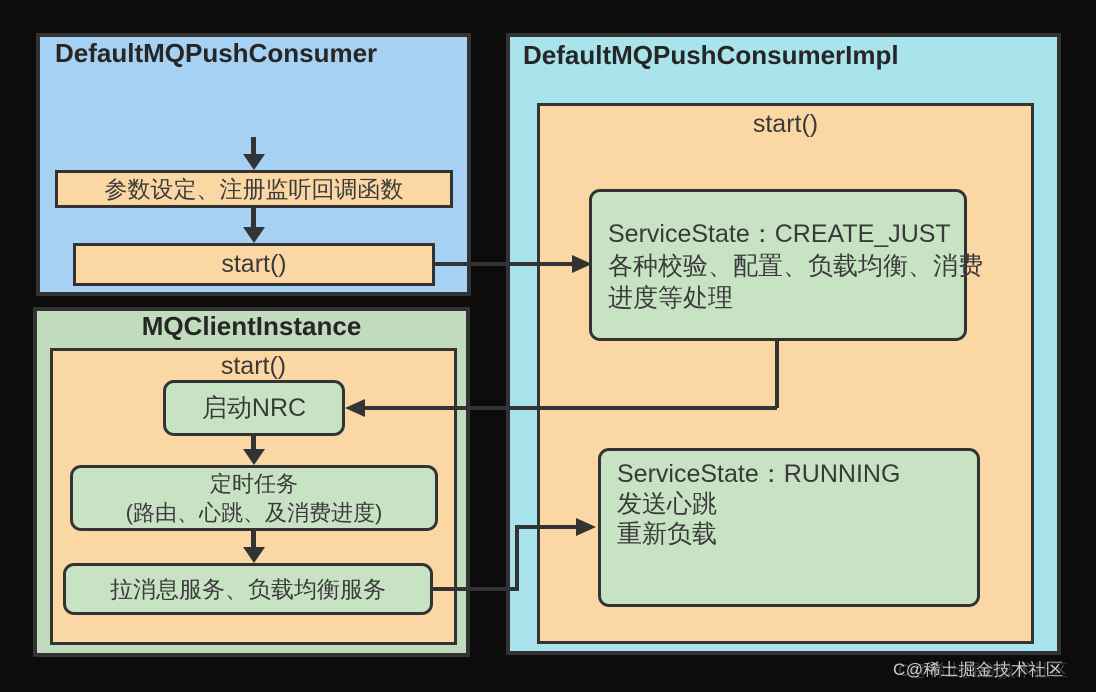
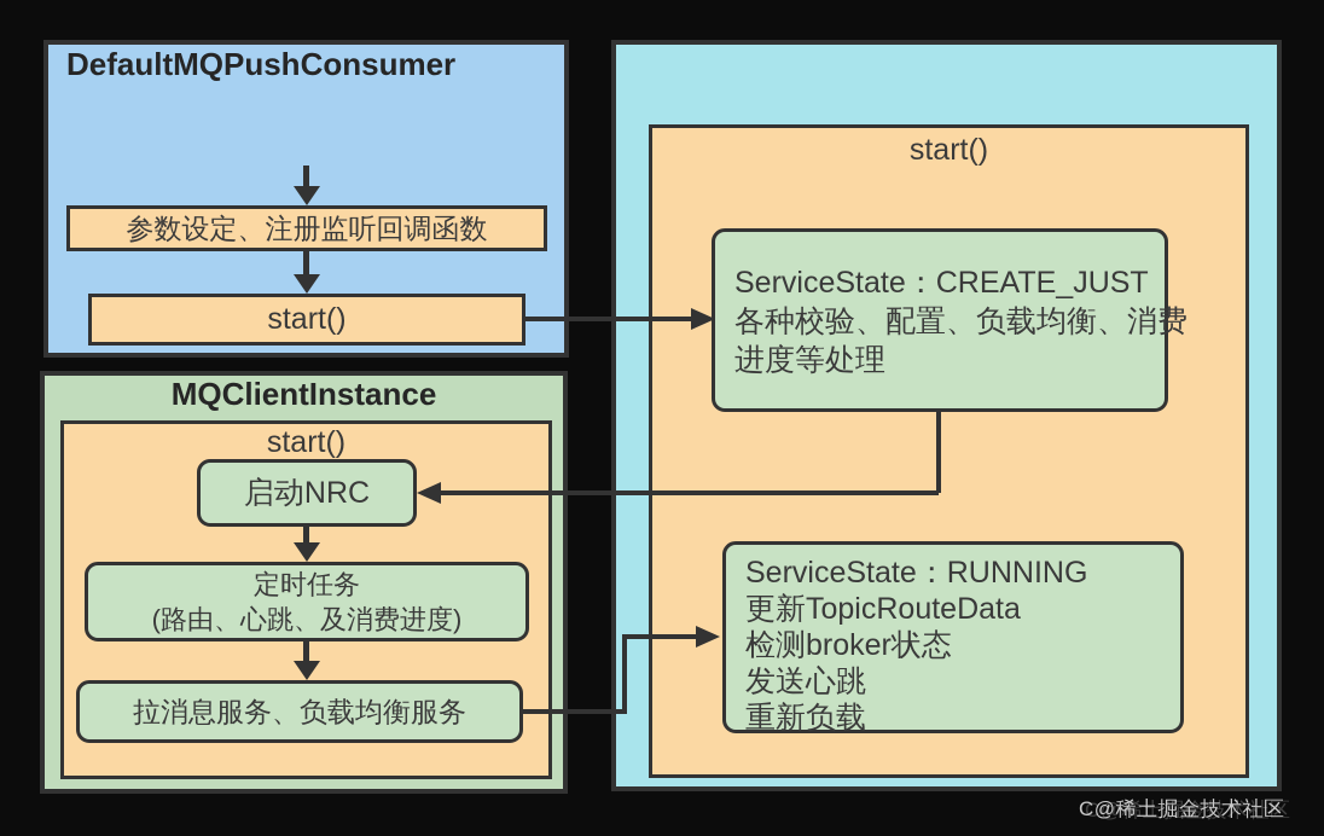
  DefaultMQPushConsumer
  参数设定、注册监听回调函数
  start()
  MQClientInstance
  start()
  启动NRC
  定时任务
  (路由、心跳、及消费进度)
  拉消息服务、负载均衡服务
- DefaultMQPushConsumerImpl
  start()
  ServiceState：CREATE_JUST
  各种校验、配置、负载均衡、消费
  进度等处理
  ServiceState：RUNNING
+ 更新TopicRouteData
+ 检测broker状态
  发送心跳
  重新负载
  C@稀土掘金技术社区
